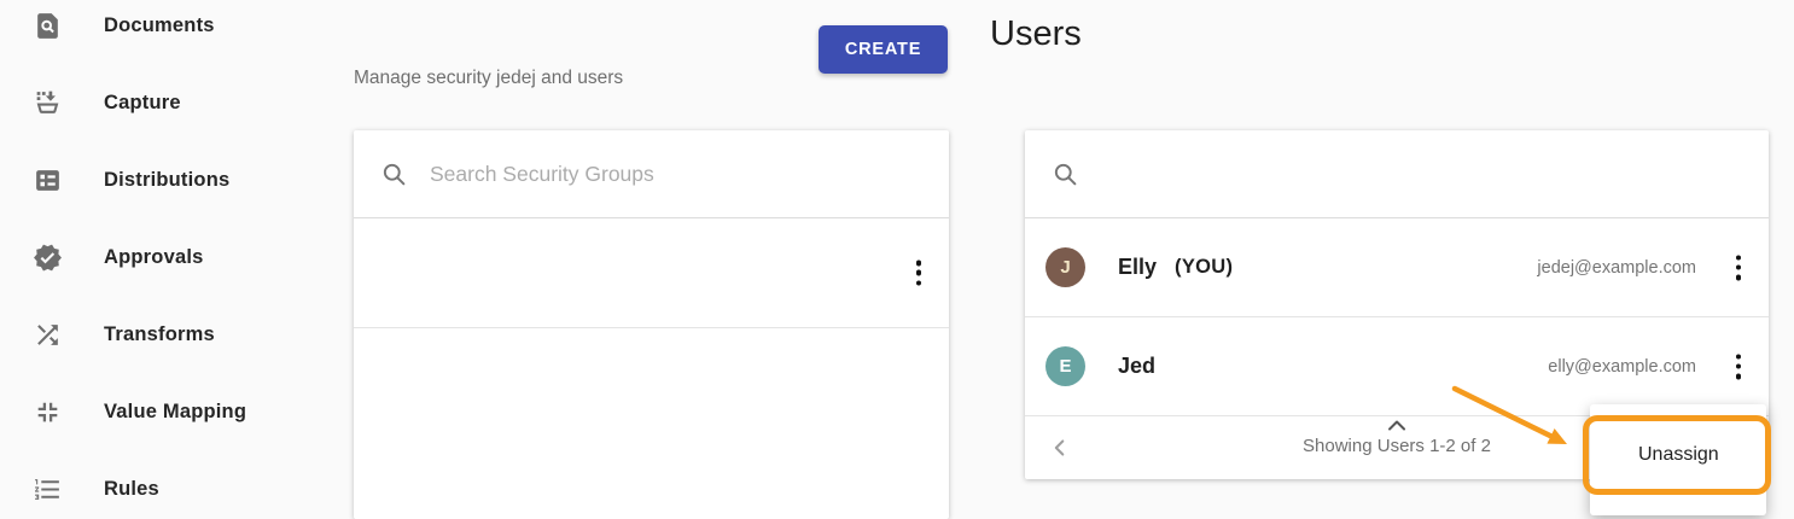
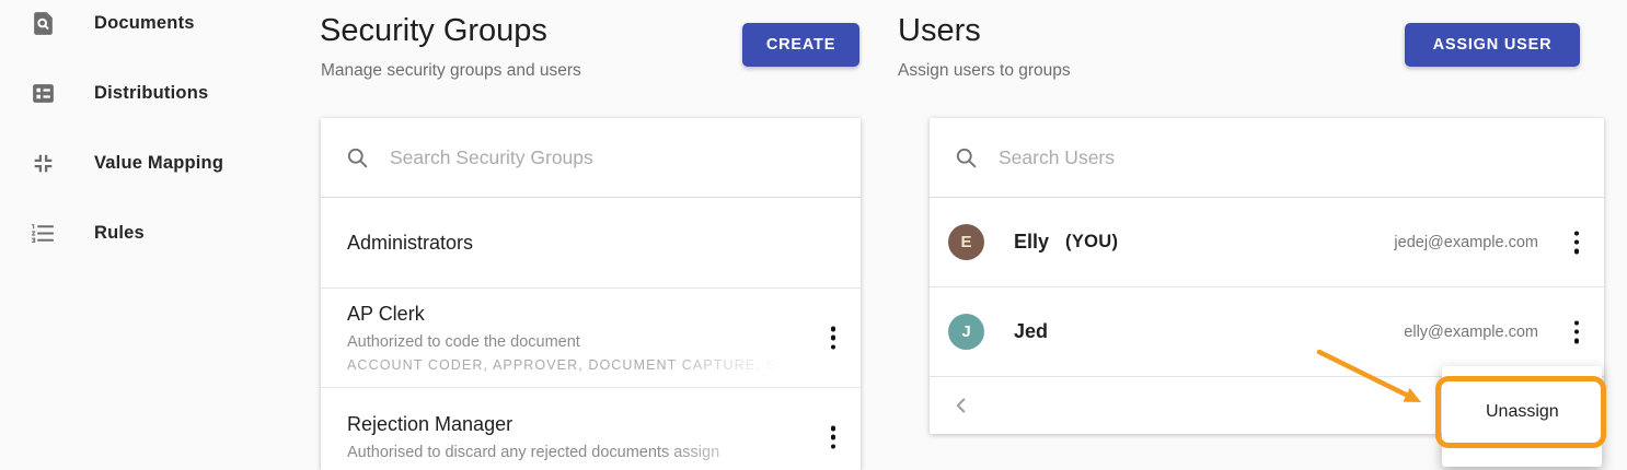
  Documents
- Capture
  Distributions
- Approvals
- Transforms
  Value Mapping
  Rules
+ Security Groups
- Manage security jedej and users
+ Manage security groups and users
  CREATE
  Search Security Groups
+ Administrators
+ AP Clerk
+ Authorized to code the document
+ ACCOUNT CODER, APPROVER, DOCUMENT CAPTURE, S
+ Rejection Manager
+ Authorised to discard any rejected documents assign
  Users
+ Assign users to groups
+ ASSIGN USER
+ Search Users
- J
+ E
  Elly
  (YOU)
  jedej@example.com
- E
+ J
  Jed
  elly@example.com
- Showing Users 1-2 of 2
  Unassign
